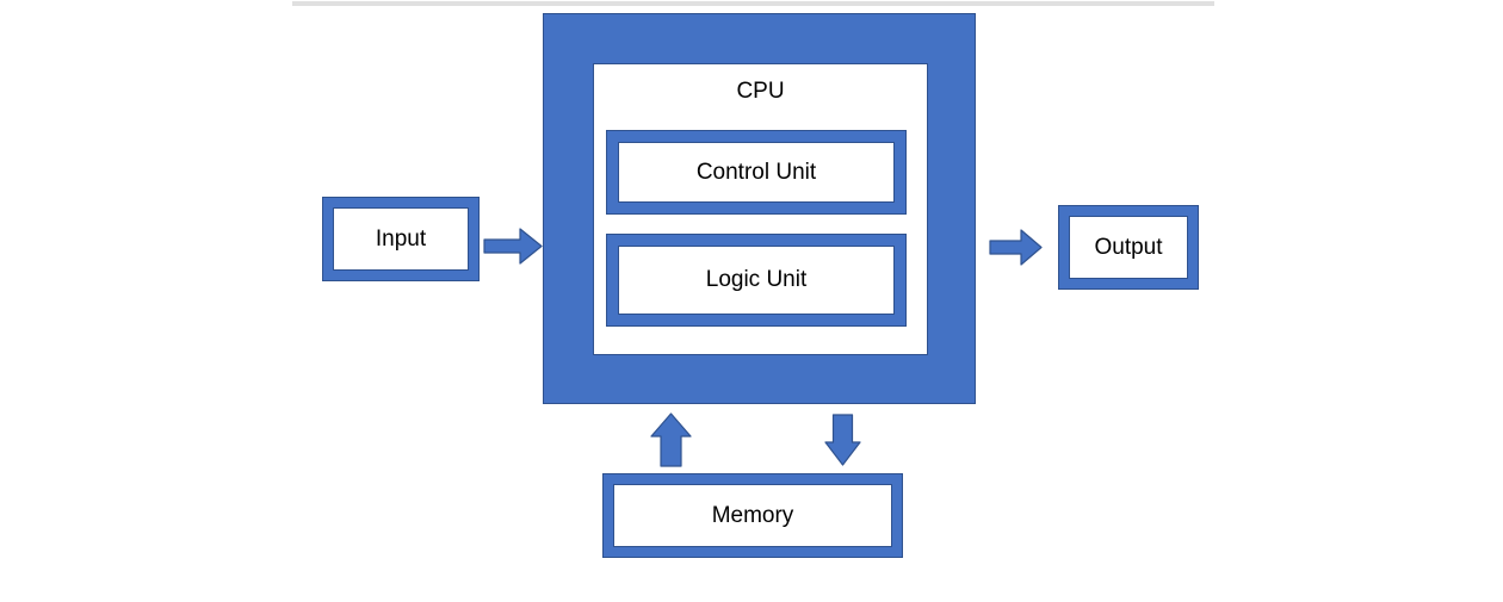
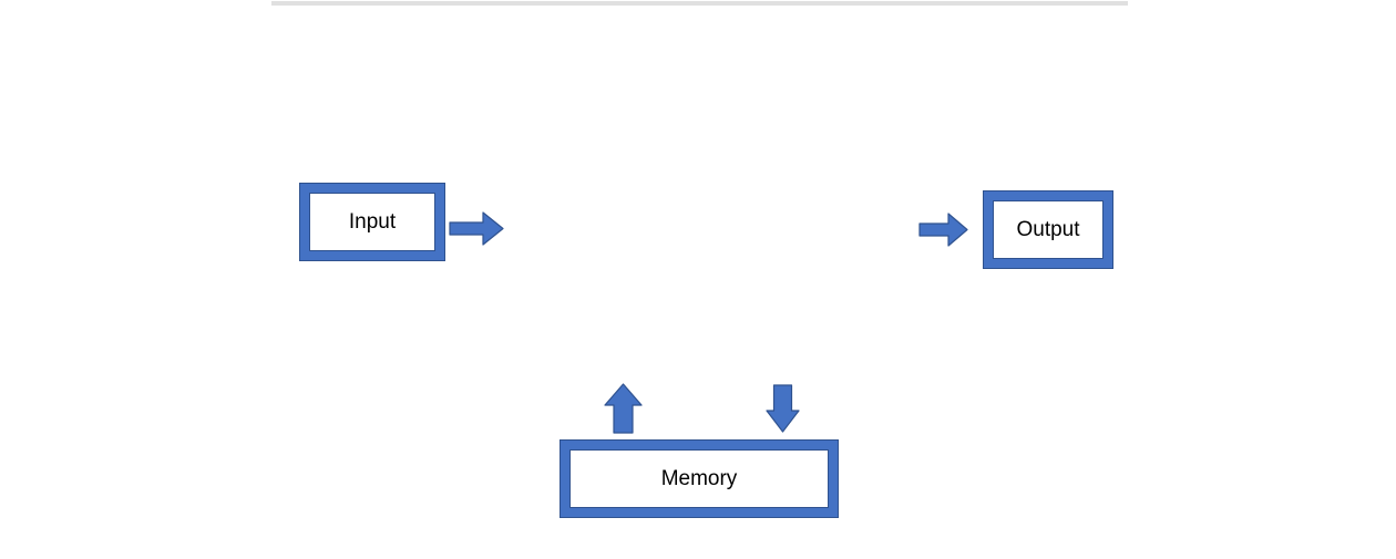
  Input
- CPU
- Control Unit
- Logic Unit
  Output
  Memory
